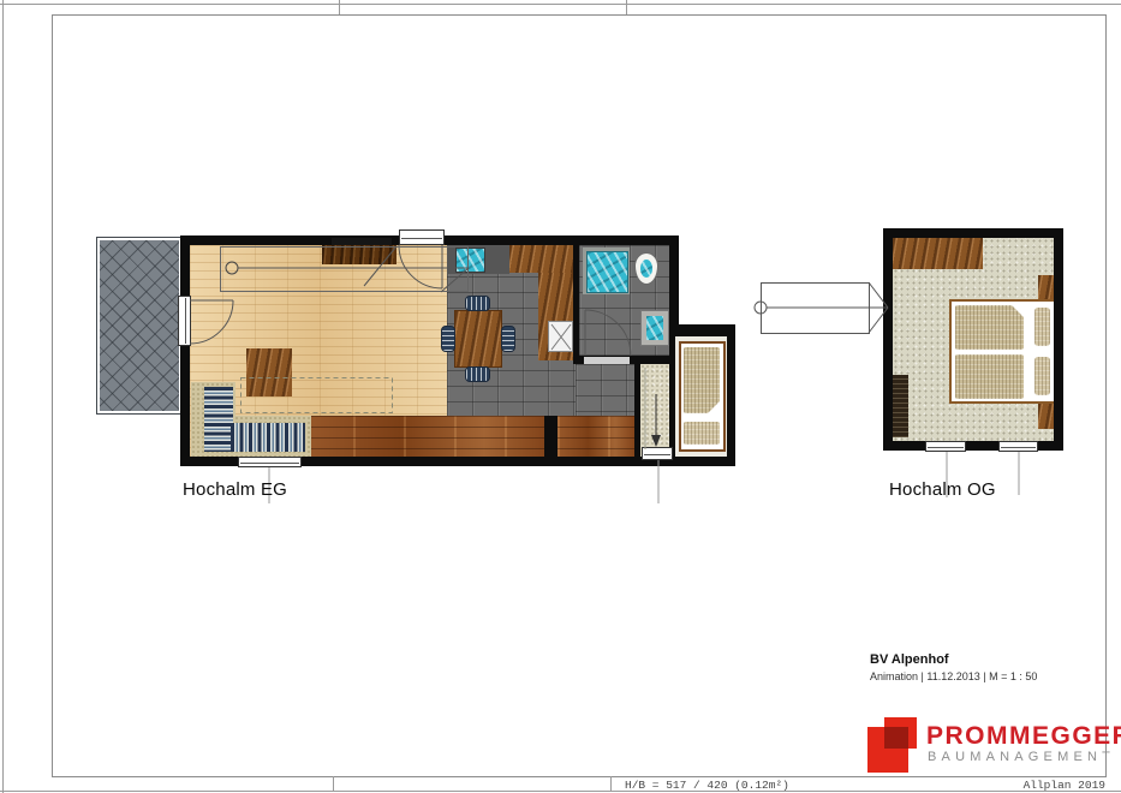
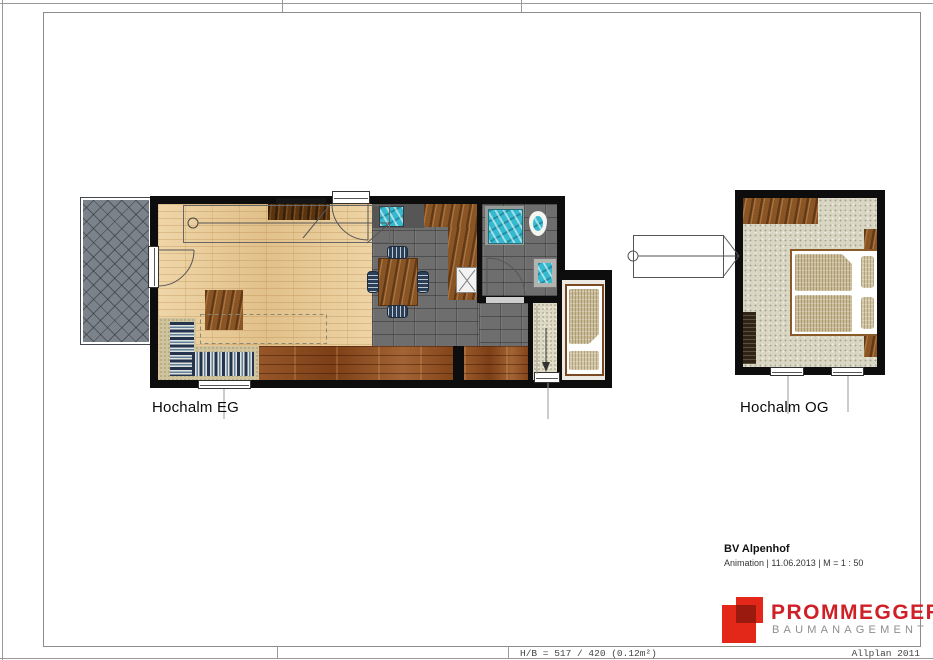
  Hochalm EG
  Hochalm OG
  BV Alpenhof
- Animation | 11.12.2013 | M = 1 : 50
+ Animation | 11.06.2013 | M = 1 : 50
  PROMMEGGE
  BAUMANAGEMENT
  H/B = 517 / 420 (0.12m²)
- Allplan 2019
+ Allplan 2011
